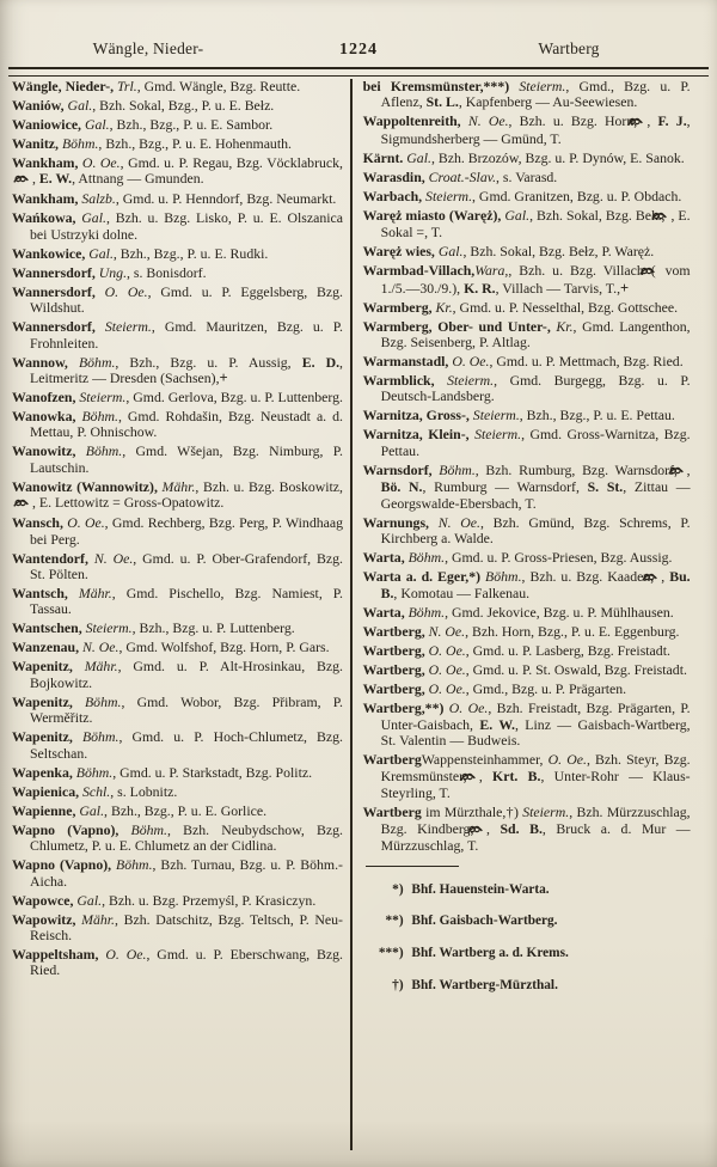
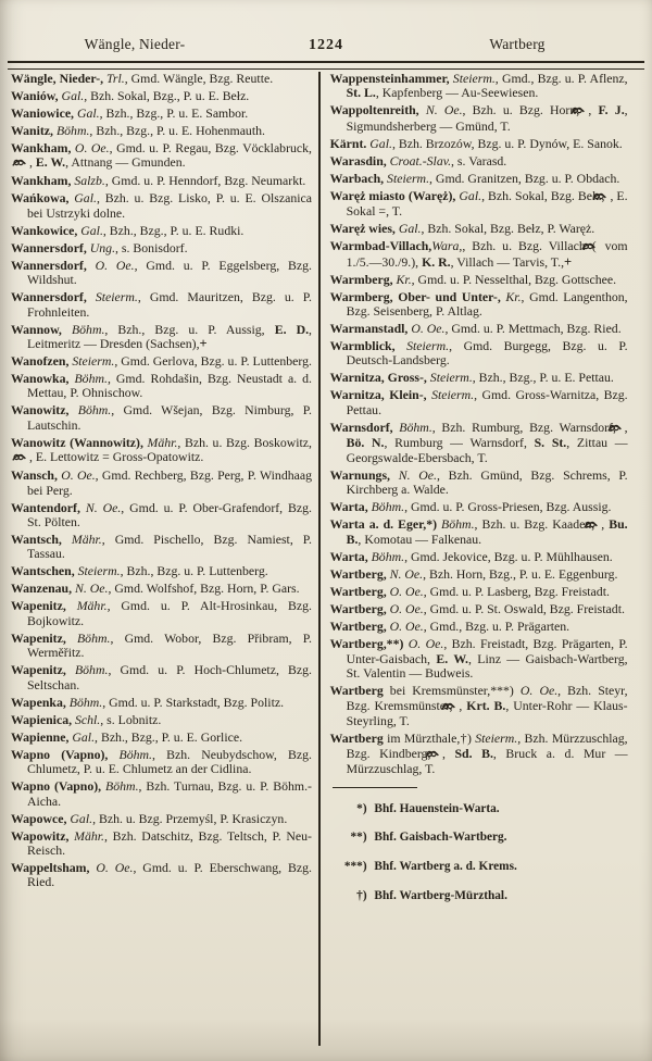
  Wängle, Nieder-
  1224
  Wartberg
  Wängle, Nieder-, Trl., Gmd. Wängle, Bzg. Reutte.
  Waniów, Gal., Bzh. Sokal, Bzg., P. u. E. Bełz.
  Waniowice, Gal., Bzh., Bzg., P. u. E. Sambor.
  Wanitz, Böhm., Bzh., Bzg., P. u. E. Hohenmauth.
  Wankham, O. Oe., Gmd. u. P. Regau, Bzg. Vöcklabruck, , E. W., Attnang — Gmunden.
  Wankham, Salzb., Gmd. u. P. Henndorf, Bzg. Neumarkt.
  Wańkowa, Gal., Bzh. u. Bzg. Lisko, P. u. E. Olszanica bei Ustrzyki dolne.
  Wankowice, Gal., Bzh., Bzg., P. u. E. Rudki.
  Wannersdorf, Ung., s. Bonisdorf.
  Wannersdorf, O. Oe., Gmd. u. P. Eggelsberg, Bzg. Wildshut.
  Wannersdorf, Steierm., Gmd. Mauritzen, Bzg. u. P. Frohnleiten.
  Wannow, Böhm., Bzh., Bzg. u. P. Aussig, E. D., Leitmeritz — Dresden (Sachsen),+
  Wanofzen, Steierm., Gmd. Gerlova, Bzg. u. P. Luttenberg.
  Wanowka, Böhm., Gmd. Rohdašin, Bzg. Neustadt a. d. Mettau, P. Ohnischow.
  Wanowitz, Böhm., Gmd. Wšejan, Bzg. Nimburg, P. Lautschin.
  Wanowitz (Wannowitz), Mähr., Bzh. u. Bzg. Boskowitz, , E. Lettowitz = Gross-Opatowitz.
  Wansch, O. Oe., Gmd. Rechberg, Bzg. Perg, P. Windhaag bei Perg.
  Wantendorf, N. Oe., Gmd. u. P. Ober-Grafendorf, Bzg. St. Pölten.
  Wantsch, Mähr., Gmd. Pischello, Bzg. Namiest, P. Tassau.
  Wantschen, Steierm., Bzh., Bzg. u. P. Luttenberg.
  Wanzenau, N. Oe., Gmd. Wolfshof, Bzg. Horn, P. Gars.
  Wapenitz, Mähr., Gmd. u. P. Alt-Hrosinkau, Bzg. Bojkowitz.
  Wapenitz, Böhm., Gmd. Wobor, Bzg. Přibram, P. Werměřitz.
  Wapenitz, Böhm., Gmd. u. P. Hoch-Chlumetz, Bzg. Seltschan.
  Wapenka, Böhm., Gmd. u. P. Starkstadt, Bzg. Politz.
  Wapienica, Schl., s. Lobnitz.
  Wapienne, Gal., Bzh., Bzg., P. u. E. Gorlice.
  Wapno (Vapno), Böhm., Bzh. Neubydschow, Bzg. Chlumetz, P. u. E. Chlumetz an der Cidlina.
  Wapno (Vapno), Böhm., Bzh. Turnau, Bzg. u. P. Böhm.-Aicha.
  Wapowce, Gal., Bzh. u. Bzg. Przemyśl, P. Krasiczyn.
  Wapowitz, Mähr., Bzh. Datschitz, Bzg. Teltsch, P. Neu-Reisch.
  Wappeltsham, O. Oe., Gmd. u. P. Eberschwang, Bzg. Ried.
- bei Kremsmünster,***) Steierm., Gmd., Bzg. u. P. Aflenz, St. L., Kapfenberg — Au-Seewiesen.
+ Wappensteinhammer, Steierm., Gmd., Bzg. u. P. Aflenz, St. L., Kapfenberg — Au-Seewiesen.
  Wappoltenreith, N. Oe., Bzh. u. Bzg. Hor , F. J., Sigmundsherberg — Gmünd, T.
  Kärnt. Gal., Bzh. Brzozów, Bzg. u. P. Dynów, E. Sanok.
  Warasdin, Croat.-Slav., s. Varasd.
  Warbach, Steierm., Gmd. Granitzen, Bzg. u. P. Obdach.
  Waręż miasto (Waręż), Gal., Bzh. Sokal, Bzg. Bełz , E. Sokal =, T.
  Waręż wies, Gal., Bzh. Sokal, Bzg. Bełz, P. Waręż.
  Warmbad-Villach,Wara,, Bzh. u. Bzg. Villach ( vom 1./5.—30./9.), K. R., Villach — Tarvis, T.,+
  Warmberg, Kr., Gmd. u. P. Nesselthal, Bzg. Gottschee.
  Warmberg, Ober- und Unter-, Kr., Gmd. Langenthon, Bzg. Seisenberg, P. Altlag.
  Warmanstadl, O. Oe., Gmd. u. P. Mettmach, Bzg. Ried.
  Warmblick, Steierm., Gmd. Burgegg, Bzg. u. P. Deutsch-Landsberg.
  Warnitza, Gross-, Steierm., Bzh., Bzg., P. u. E. Pettau.
  Warnitza, Klein-, Steierm., Gmd. Gross-Warnitza, Bzg. Pettau.
  Warnsdorf, Böhm., Bzh. Rumburg, Bzg. Warnsdor , Bö. N., Rumburg — Warnsdorf, S. St., Zittau — Georgswalde-Ebersbach, T.
  Warnungs, N. Oe., Bzh. Gmünd, Bzg. Schrems, P. Kirchberg a. Walde.
  Warta, Böhm., Gmd. u. P. Gross-Priesen, Bzg. Aussig.
  Warta a. d. Eger,*) Böhm., Bzh. u. Bzg. Kaade, , Bu. B., Komotau — Falkenau.
  Warta, Böhm., Gmd. Jekovice, Bzg. u. P. Mühlhausen.
  Wartberg, N. Oe., Bzh. Horn, Bzg., P. u. E. Eggenburg.
  Wartberg, O. Oe., Gmd. u. P. Lasberg, Bzg. Freistadt.
  Wartberg, O. Oe., Gmd. u. P. St. Oswald, Bzg. Freistadt.
  Wartberg, O. Oe., Gmd., Bzg. u. P. Prägarten.
  Wartberg,**) O. Oe., Bzh. Freistadt, Bzg. Prägarten, P. Unter-Gaisbach, E. W., Linz — Gaisbach-Wartberg, St. Valentin — Budweis.
- WartbergWappensteinhammer, O. Oe., Bzh. Steyr, Bzg. Kremsmünster , Krt. B., Unter-Rohr — Klaus-Steyrling, T.
+ Wartberg bei Kremsmünster,***) O. Oe., Bzh. Steyr, Bzg. Kremsmünster, , Krt. B., Unter-Rohr — Klaus-Steyrling, T.
  Wartberg im Mürzthale,†) Steierm., Bzh. Mürzzuschlag, Bzg. Kindberg , Sd. B., Bruck a. d. Mur — Mürzzuschlag, T.
  *) Bhf. Hauenstein-Warta.
  **) Bhf. Gaisbach-Wartberg.
  ***) Bhf. Wartberg a. d. Krems.
  †) Bhf. Wartberg-Mürzthal.
